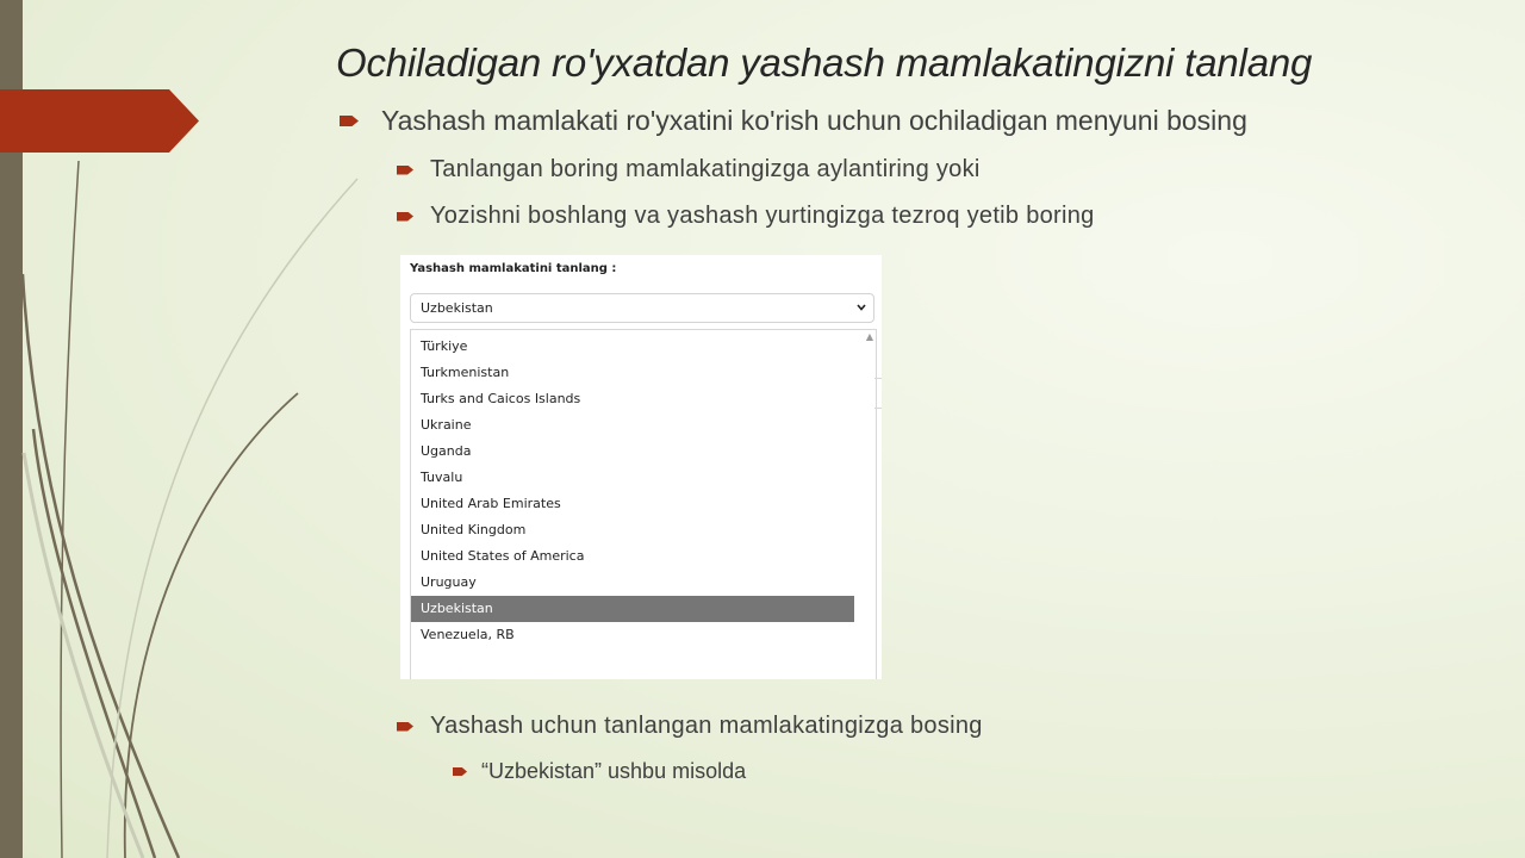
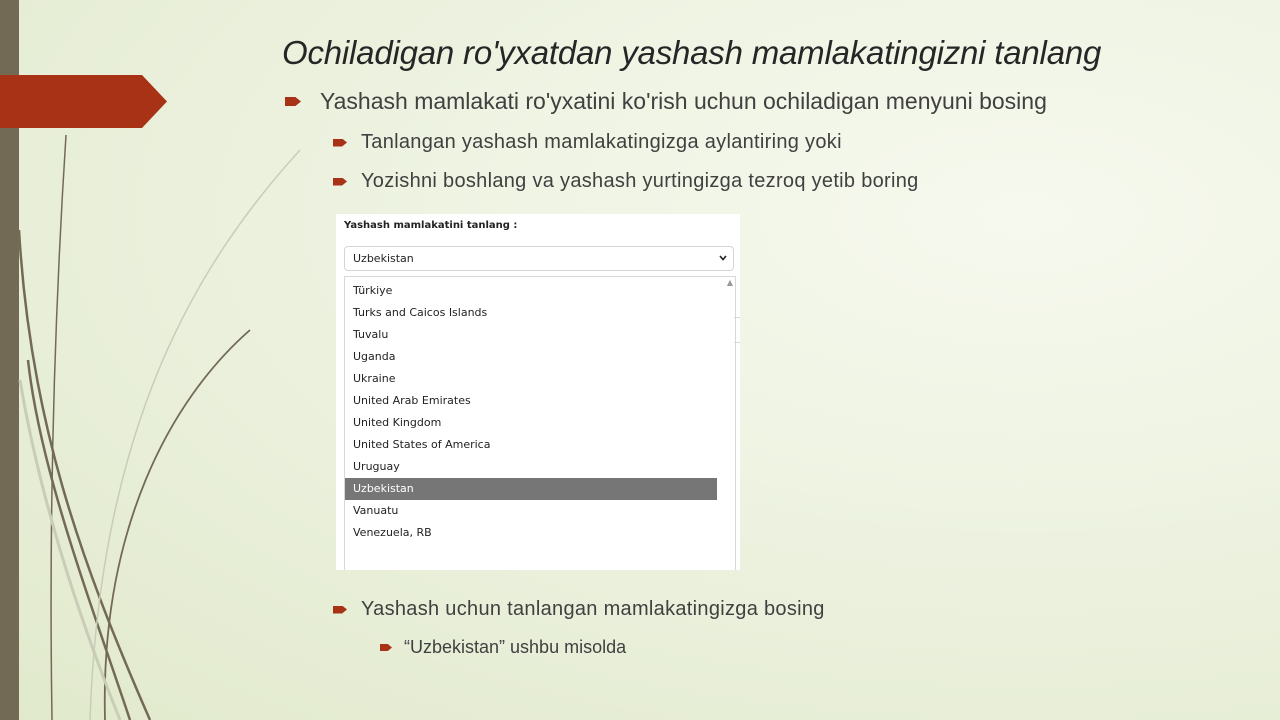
  Ochiladigan ro'yxatdan yashash mamlakatingizni tanlang
  Yashash mamlakati ro'yxatini ko'rish uchun ochiladigan menyuni bosing
- Tanlangan boring mamlakatingizga aylantiring yoki
+ Tanlangan yashash mamlakatingizga aylantiring yoki
  Yozishni boshlang va yashash yurtingizga tezroq yetib boring
  Yashash mamlakatini tanlang :
  Uzbekistan
  Türkiye
- Turkmenistan
  Turks and Caicos Islands
- Ukraine
+ Tuvalu
  Uganda
- Tuvalu
+ Ukraine
  United Arab Emirates
  United Kingdom
  United States of America
  Uruguay
  Uzbekistan
+ Vanuatu
  Venezuela, RB
  ▲
  Yashash uchun tanlangan mamlakatingizga bosing
  “Uzbekistan” ushbu misolda
